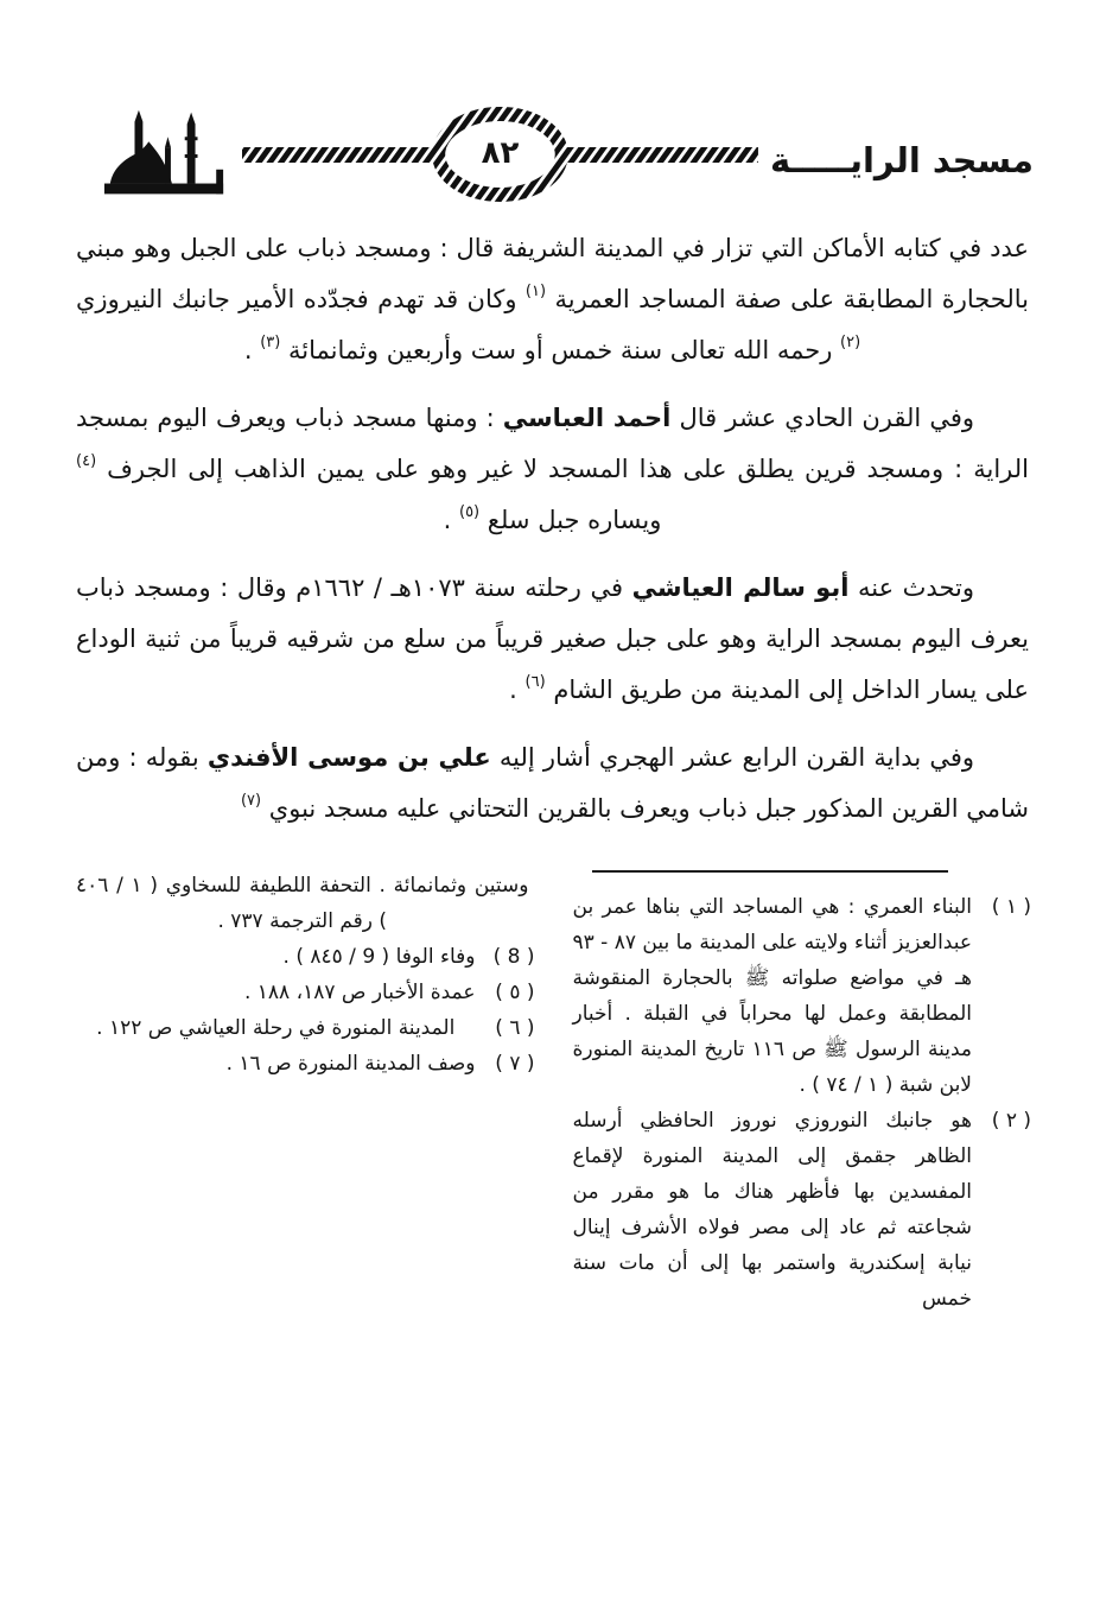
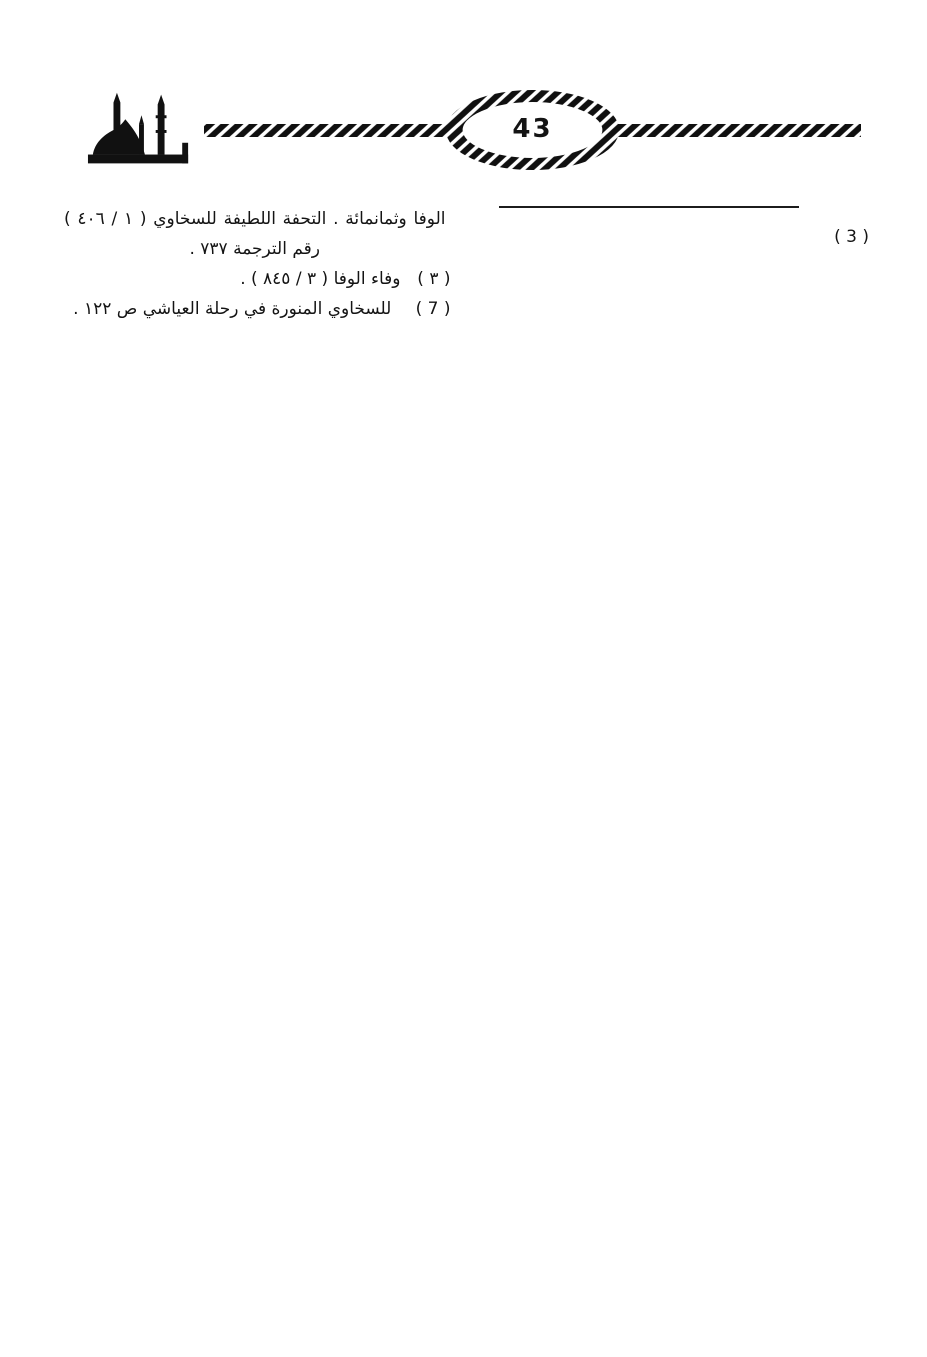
- ٨٢
+ 43
- مسجد الرايـــــة
- عدد في كتابه الأماكن التي تزار في المدينة الشريفة قال : ومسجد ذباب على الجبل وهو مبني بالحجارة المطابقة على صفة المساجد العمرية (١) وكان قد تهدم فجدّده الأمير جانبك النيروزي (٢) رحمه الله تعالى سنة خمس أو ست وأربعين وثمانمائة (٣) .
- وفي القرن الحادي عشر قال أحمد العباسي : ومنها مسجد ذباب ويعرف اليوم بمسجد الراية : ومسجد قرين يطلق على هذا المسجد لا غير وهو على يمين الذاهب إلى الجرف (٤) ويساره جبل سلع (٥) .
- وتحدث عنه أبو سالم العياشي في رحلته سنة ١٠٧٣هـ / ١٦٦٢م وقال : ومسجد ذباب يعرف اليوم بمسجد الراية وهو على جبل صغير قريباً من سلع من شرقيه قريباً من ثنية الوداع على يسار الداخل إلى المدينة من طريق الشام (٦) .
- وفي بداية القرن الرابع عشر الهجري أشار إليه علي بن موسى الأفندي بقوله : ومن شامي القرين المذكور جبل ذباب ويعرف بالقرين التحتاني عليه مسجد نبوي (٧)
- ( ١ )
- البناء العمري : هي المساجد التي بناها عمر بن عبدالعزيز أثناء ولايته على المدينة ما بين ٨٧ - ٩٣ هـ في مواضع صلواته ﷺ بالحجارة المنقوشة المطابقة وعمل لها محراباً في القبلة . أخبار مدينة الرسول ﷺ ص ١١٦ تاريخ المدينة المنورة لابن شبة ( ١ / ٧٤ ) .
- ( ٢ )
+ ( 3 )
- هو جانبك النوروزي نوروز الحافظي أرسله الظاهر جقمق إلى المدينة المنورة لإقماع المفسدين بها فأظهر هناك ما هو مقرر من شجاعته ثم عاد إلى مصر فولاه الأشرف إينال نيابة إسكندرية واستمر بها إلى أن مات سنة خمس
- وستين وثمانمائة . التحفة اللطيفة للسخاوي ( ١ / ٤٠٦ ) رقم الترجمة ٧٣٧ .
+ الوفا وثمانمائة . التحفة اللطيفة للسخاوي ( ١ / ٤٠٦ ) رقم الترجمة ٧٣٧ .
- ( 8 )
+ ( ٣ )
- وفاء الوفا ( 9 / ٨٤٥ ) .
+ وفاء الوفا ( ٣ / ٨٤٥ ) .
- ( ٥ )
- عمدة الأخبار ص ١٨٧، ١٨٨ .
- ( ٦ )
+ ( 7 )
- المدينة المنورة في رحلة العياشي ص ١٢٢ .
+ للسخاوي المنورة في رحلة العياشي ص ١٢٢ .
- ( ٧ )
- وصف المدينة المنورة ص ١٦ .
